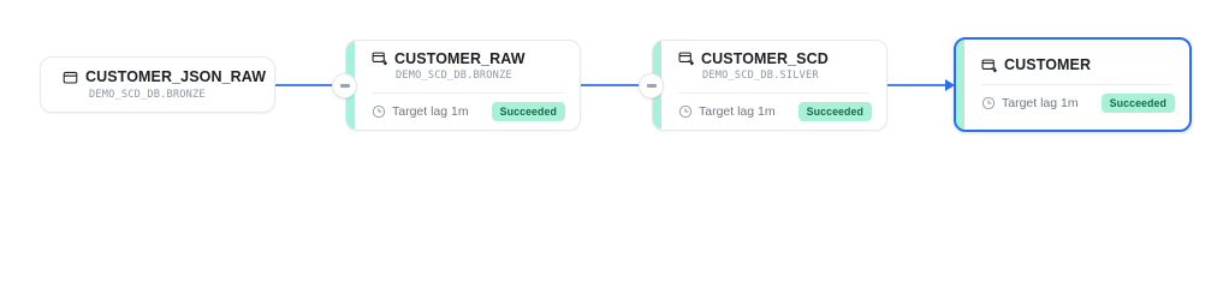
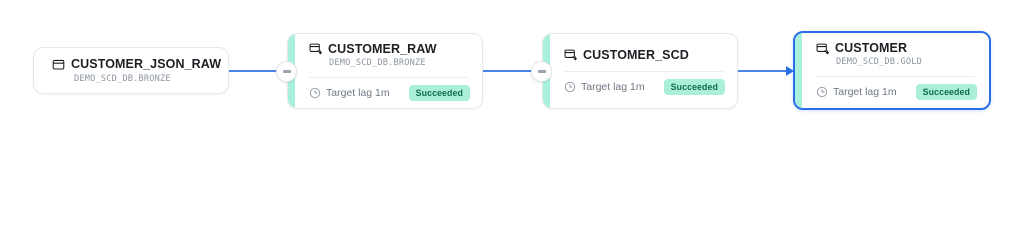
  CUSTOMER_JSON_RAW
  DEMO_SCD_DB.BRONZE
  CUSTOMER_RAW
  DEMO_SCD_DB.BRONZE
  Target lag 1m
  Succeeded
  CUSTOMER_SCD
- DEMO_SCD_DB.SILVER
  Target lag 1m
  Succeeded
  CUSTOMER
+ DEMO_SCD_DB.GOLD
  Target lag 1m
  Succeeded
